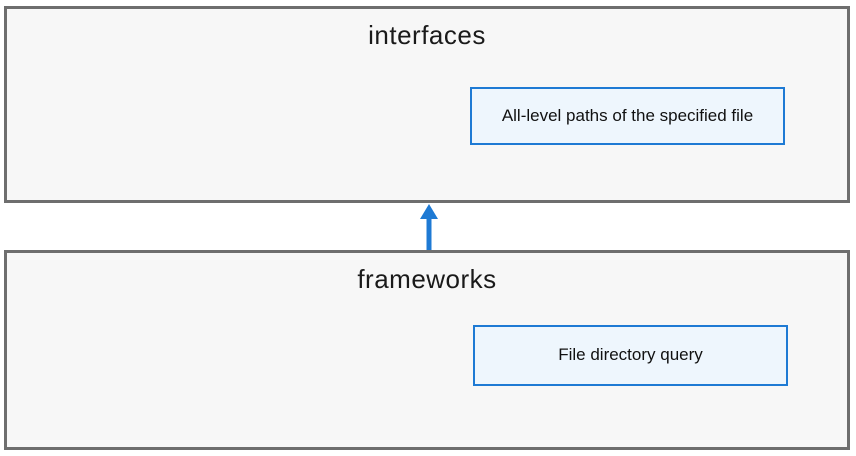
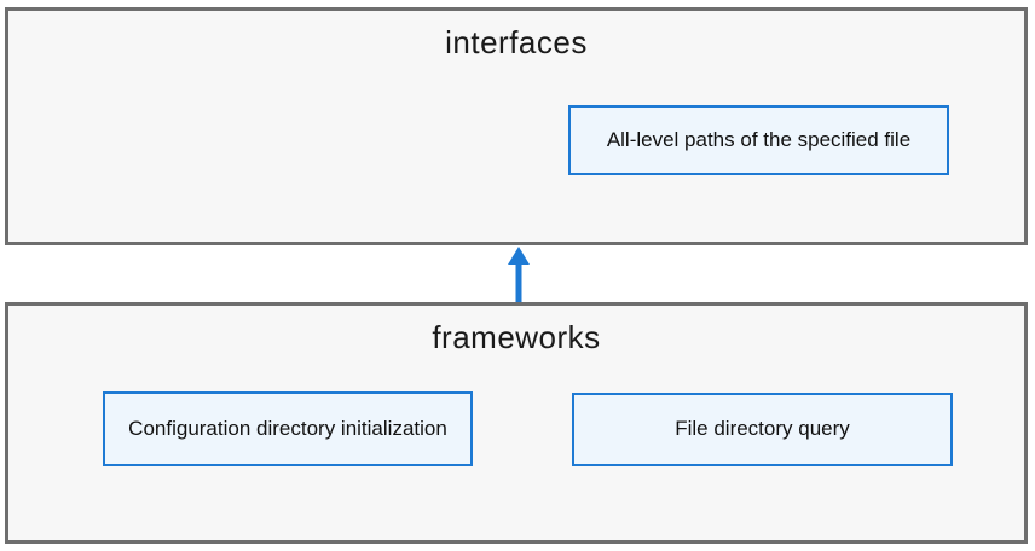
  interfaces
  All-level paths of the specified file
  frameworks
+ Configuration directory initialization
  File directory query
